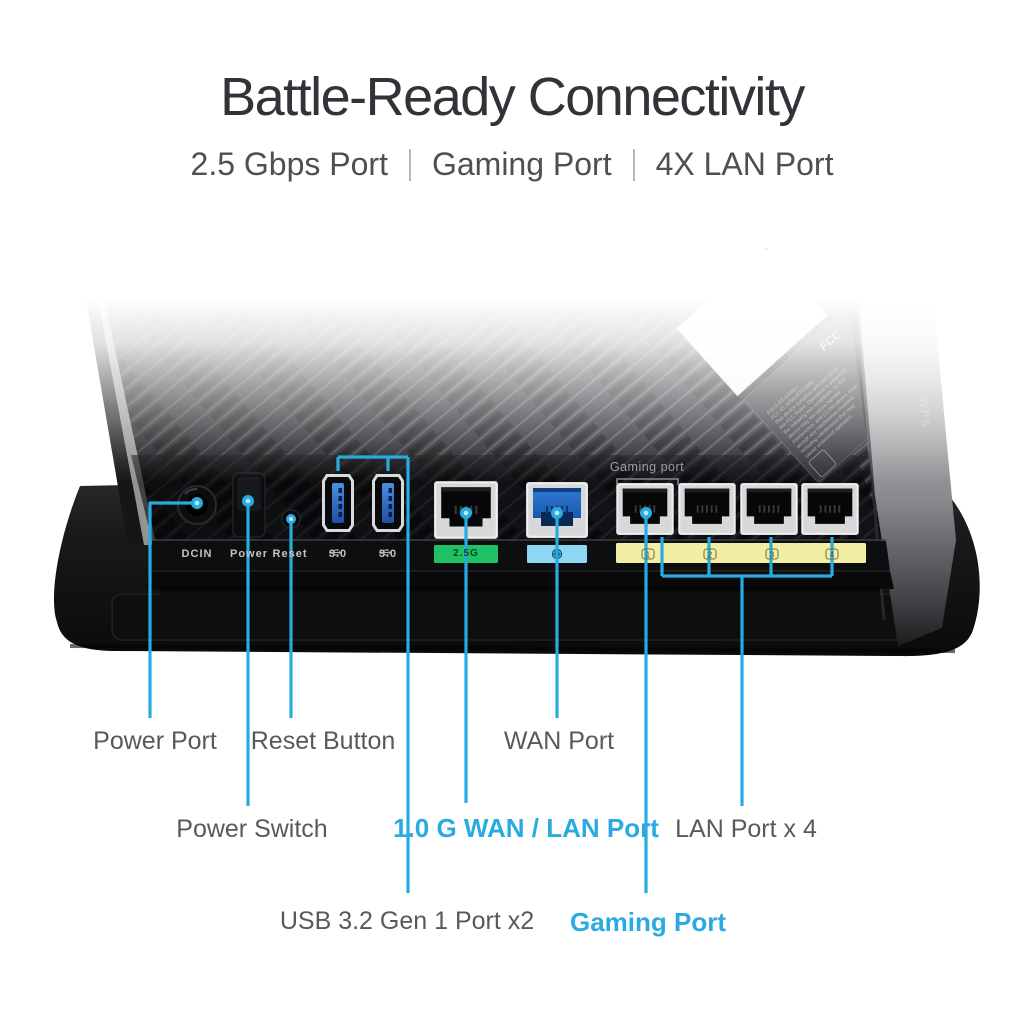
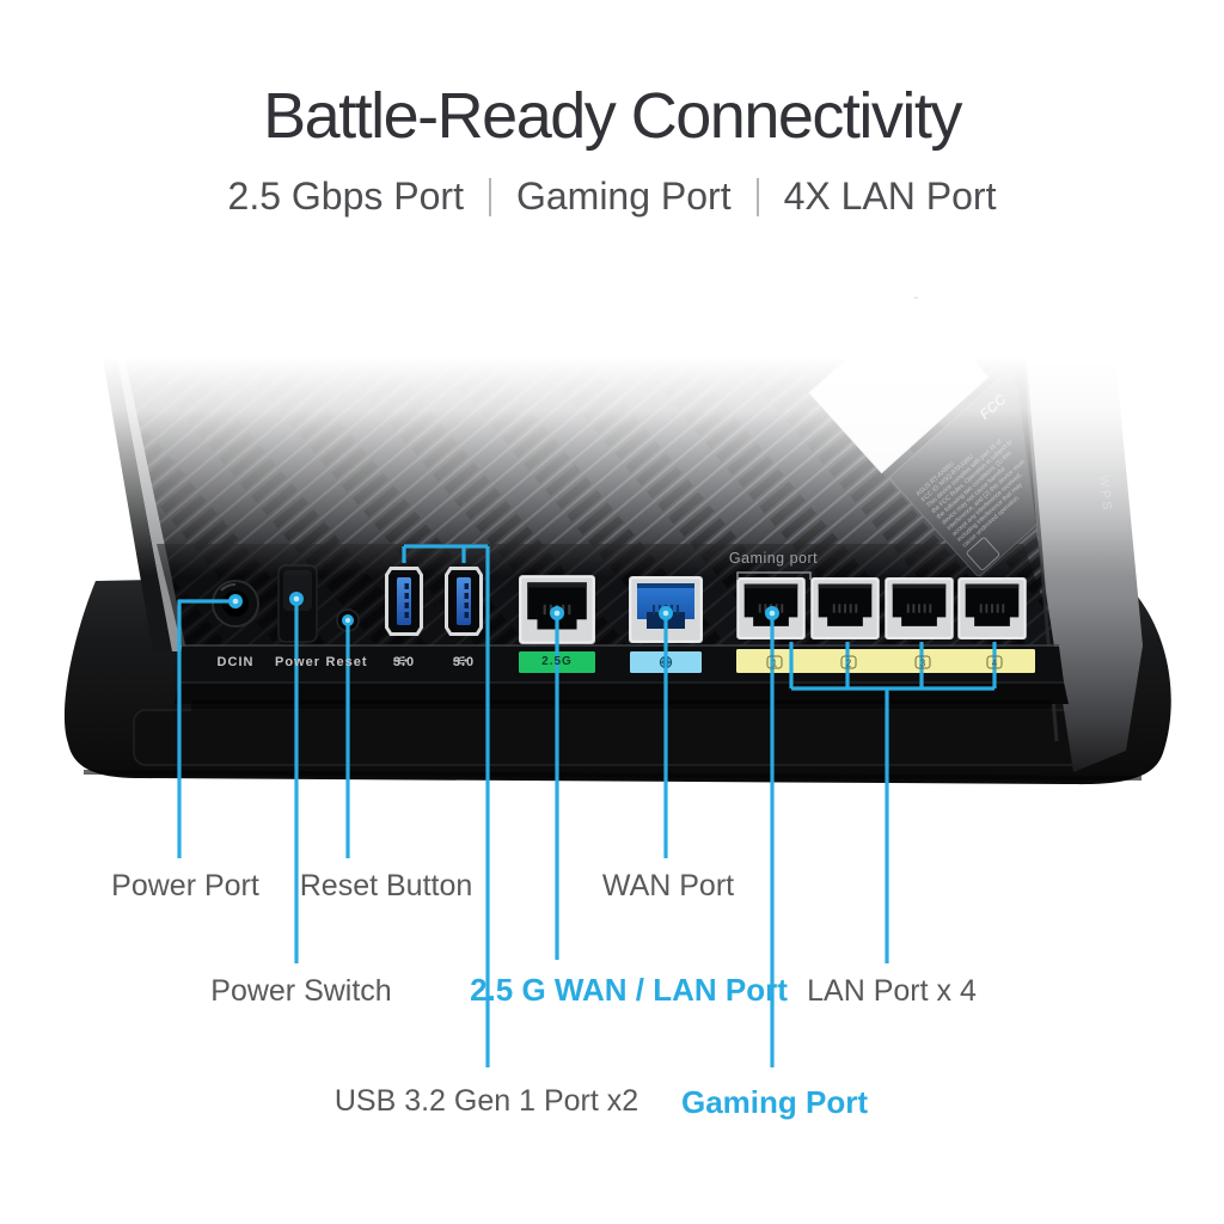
  Battle-Ready Connectivity
  2.5 Gbps Port Gaming Port 4X LAN Port
  DCIN
  Power
  Reset
  3.0
  3.0
  2.5G
  Gaming port
  1
  2
  3
  4
  Power Port
  Reset Button
  WAN Port
  Power Switch
- 1.0 G WAN / LAN Port
+ 2.5 G WAN / LAN Port
  LAN Port x 4
  USB 3.2 Gen 1 Port x2
  Gaming Port
